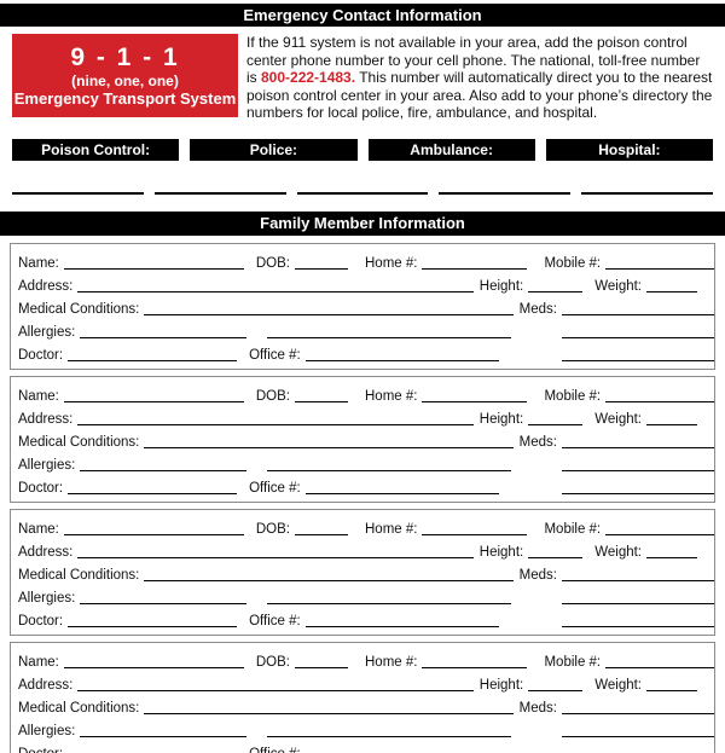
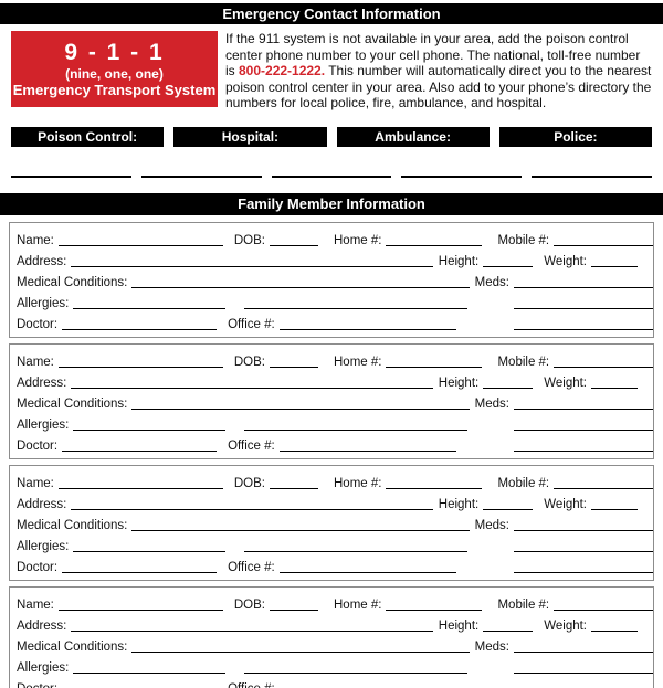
  Emergency Contact Information
  9 - 1 - 1
  (nine, one, one)
  Emergency Transport System
- If the 911 system is not available in your area, add the poison control center phone number to your cell phone. The national, toll-free number is 800-222-1483. This number will automatically direct you to the nearest poison control center in your area. Also add to your phone’s directory the numbers for local police, fire, ambulance, and hospital.
+ If the 911 system is not available in your area, add the poison control center phone number to your cell phone. The national, toll-free number is 800-222-1222. This number will automatically direct you to the nearest poison control center in your area. Also add to your phone’s directory the numbers for local police, fire, ambulance, and hospital.
  Poison Control:
- Police:
+ Hospital:
  Ambulance:
- Hospital:
+ Police:
  Family Member Information
  Name:
  DOB:
  Home #:
  Mobile #:
  Address:
  Height:
  Weight:
  Medical Conditions:
  Meds:
  Allergies:
  Doctor:
  Office #:
  Name:
  DOB:
  Home #:
  Mobile #:
  Address:
  Height:
  Weight:
  Medical Conditions:
  Meds:
  Allergies:
  Doctor:
  Office #:
  Name:
  DOB:
  Home #:
  Mobile #:
  Address:
  Height:
  Weight:
  Medical Conditions:
  Meds:
  Allergies:
  Doctor:
  Office #:
  Name:
  DOB:
  Home #:
  Mobile #:
  Address:
  Height:
  Weight:
  Medical Conditions:
  Meds:
  Allergies:
